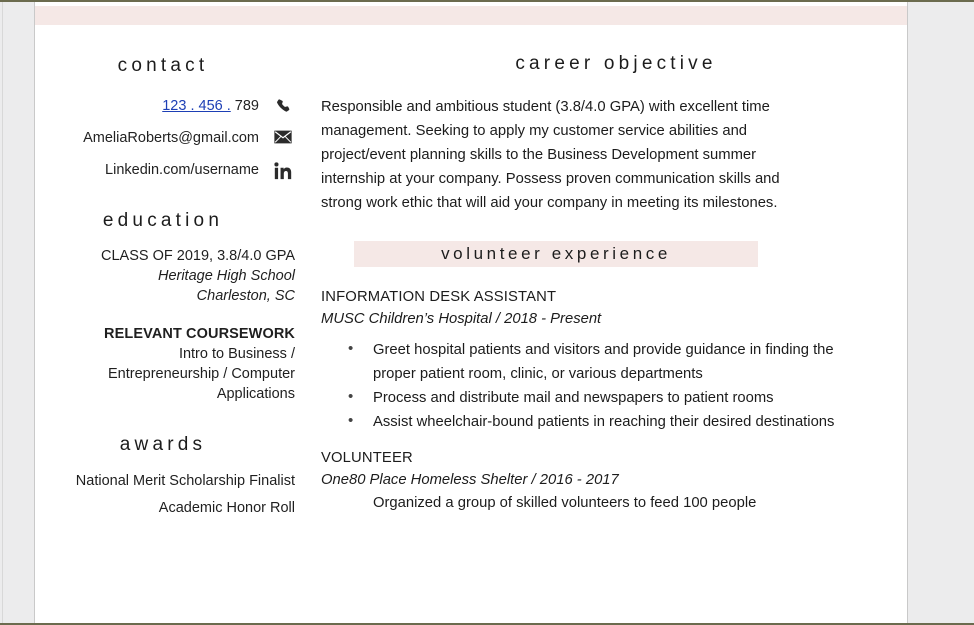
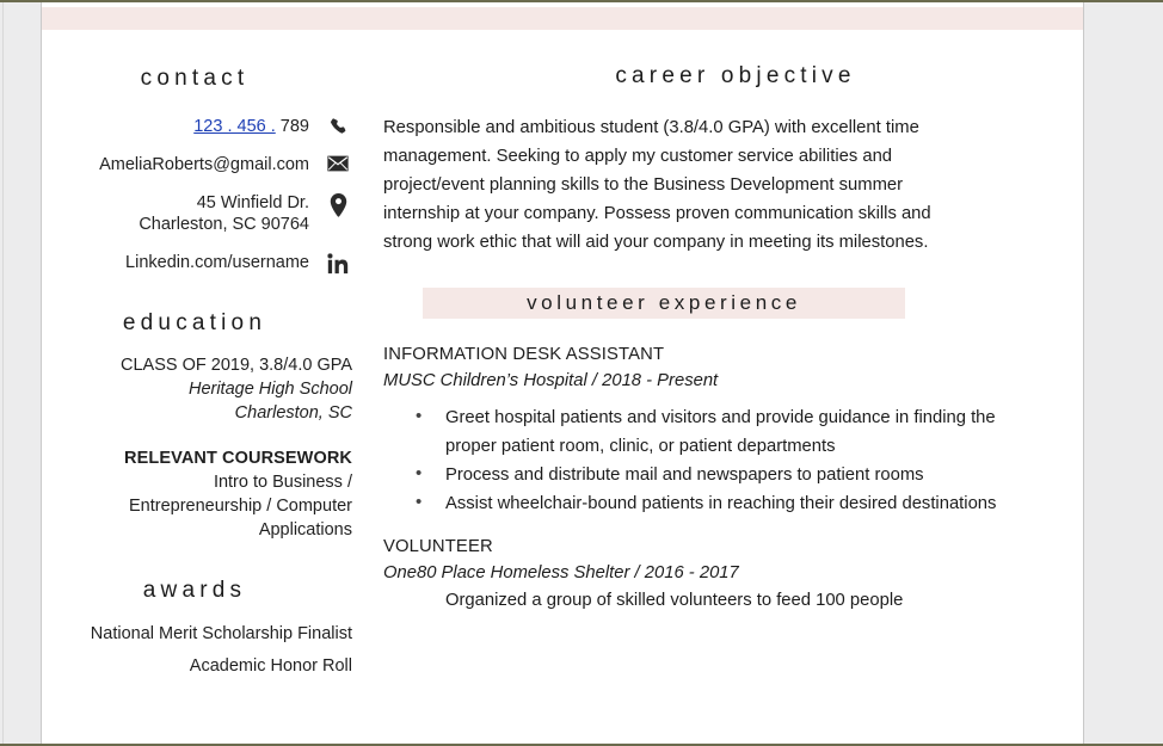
  contact
  123 . 456 . 789
  AmeliaRoberts@gmail.com
+ 45 Winfield Dr.
+ Charleston, SC 90764
  Linkedin.com/username
  education
  CLASS OF 2019, 3.8/4.0 GPA
  Heritage High School
  Charleston, SC
  RELEVANT COURSEWORK
  Intro to Business /
  Entrepreneurship / Computer
  Applications
  awards
  National Merit Scholarship Finalist
  Academic Honor Roll
  career objective
  Responsible and ambitious student (3.8/4.0 GPA) with excellent time management. Seeking to apply my customer service abilities and project/event planning skills to the Business Development summer internship at your company. Possess proven communication skills and strong work ethic that will aid your company in meeting its milestones.
  volunteer experience
  INFORMATION DESK ASSISTANT
  MUSC Children’s Hospital / 2018 - Present
- Greet hospital patients and visitors and provide guidance in finding the proper patient room, clinic, or various departments
+ Greet hospital patients and visitors and provide guidance in finding the proper patient room, clinic, or patient departments
  Process and distribute mail and newspapers to patient rooms
  Assist wheelchair-bound patients in reaching their desired destinations
  VOLUNTEER
  One80 Place Homeless Shelter / 2016 - 2017
  Organized a group of skilled volunteers to feed 100 people
